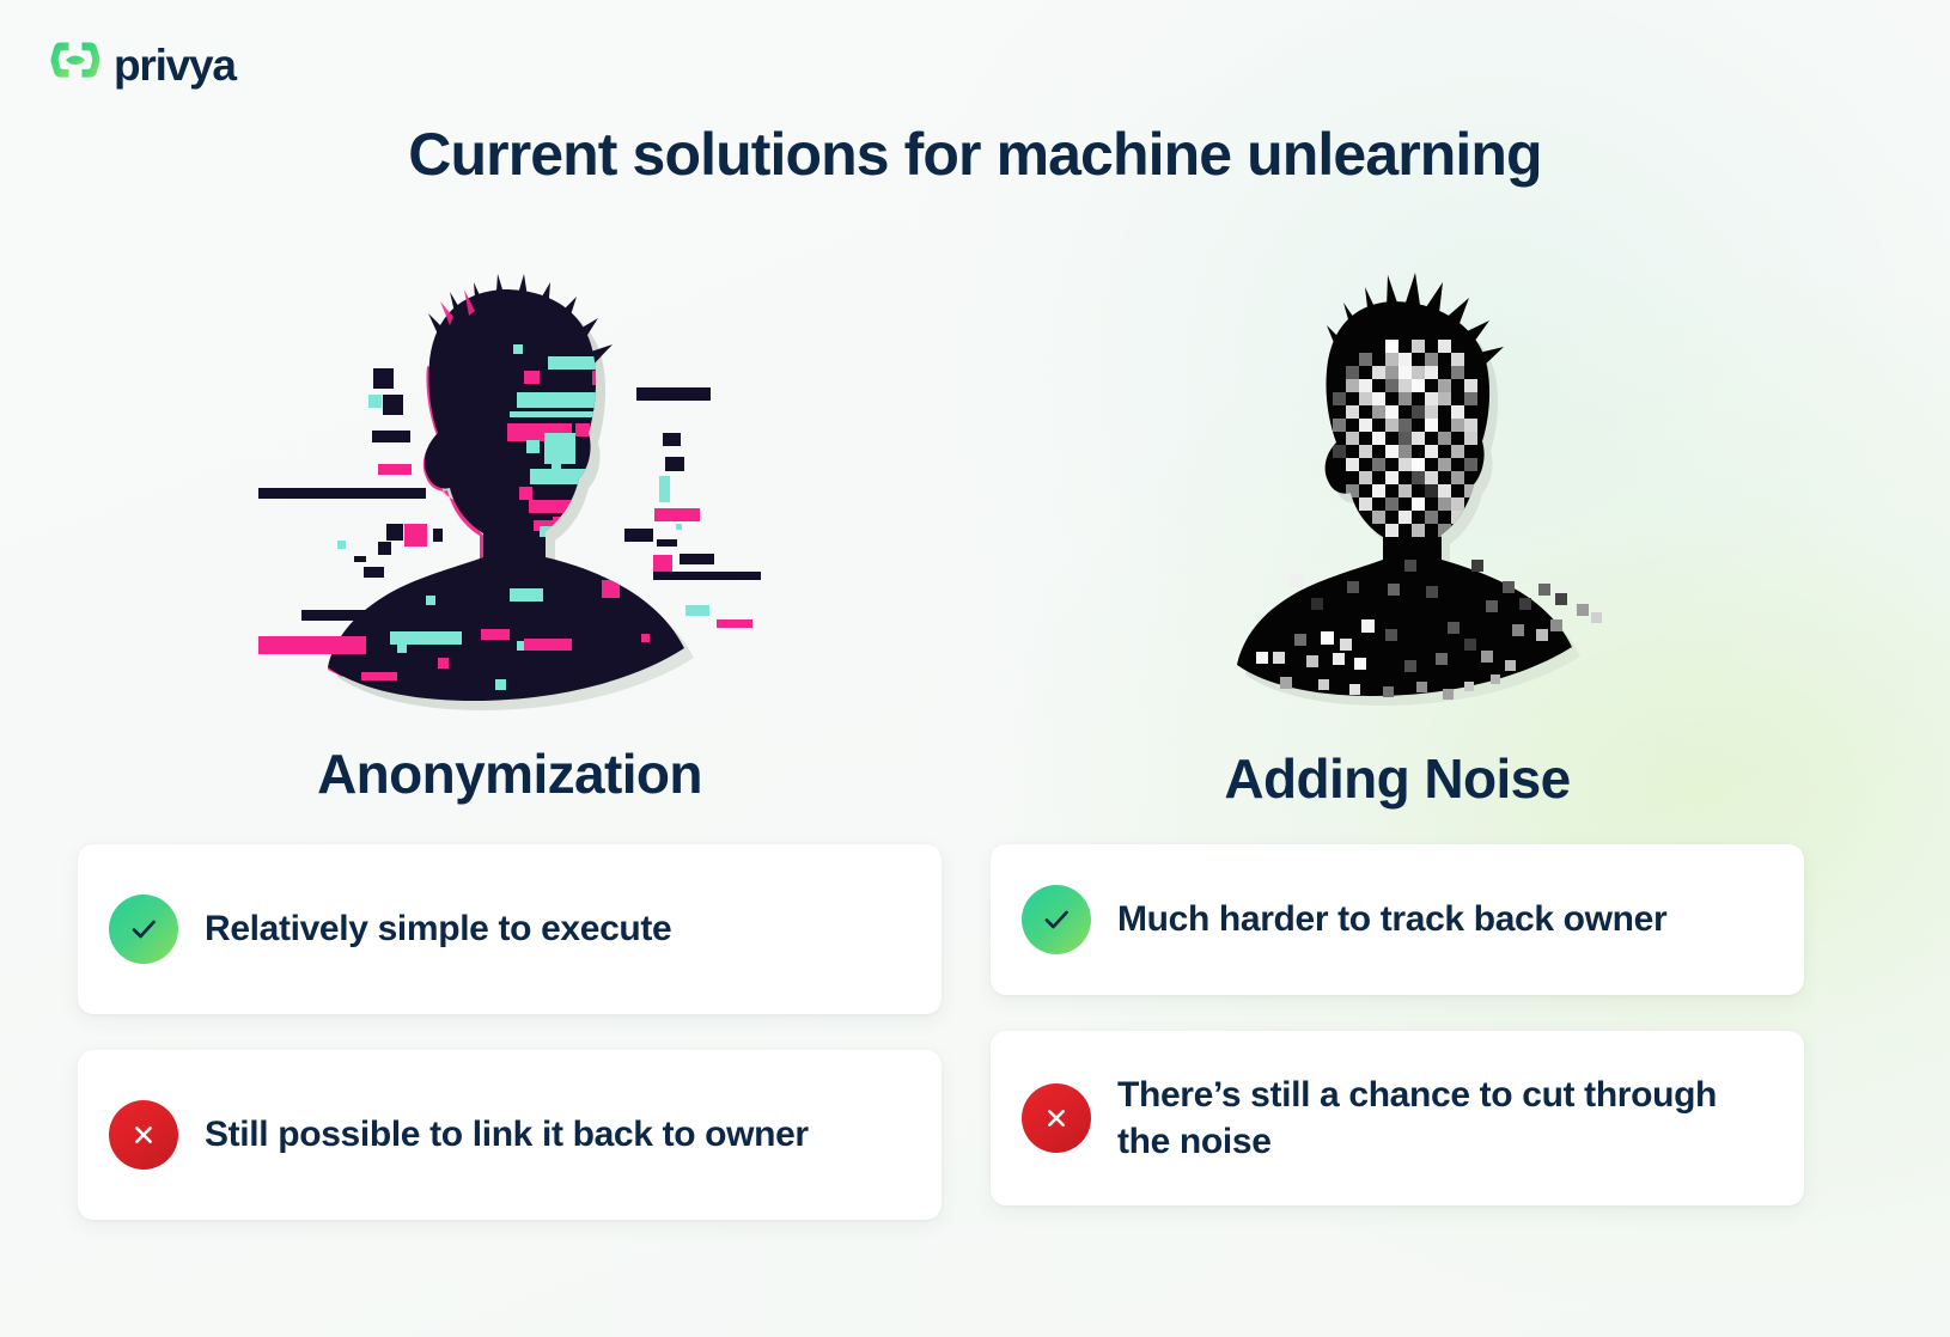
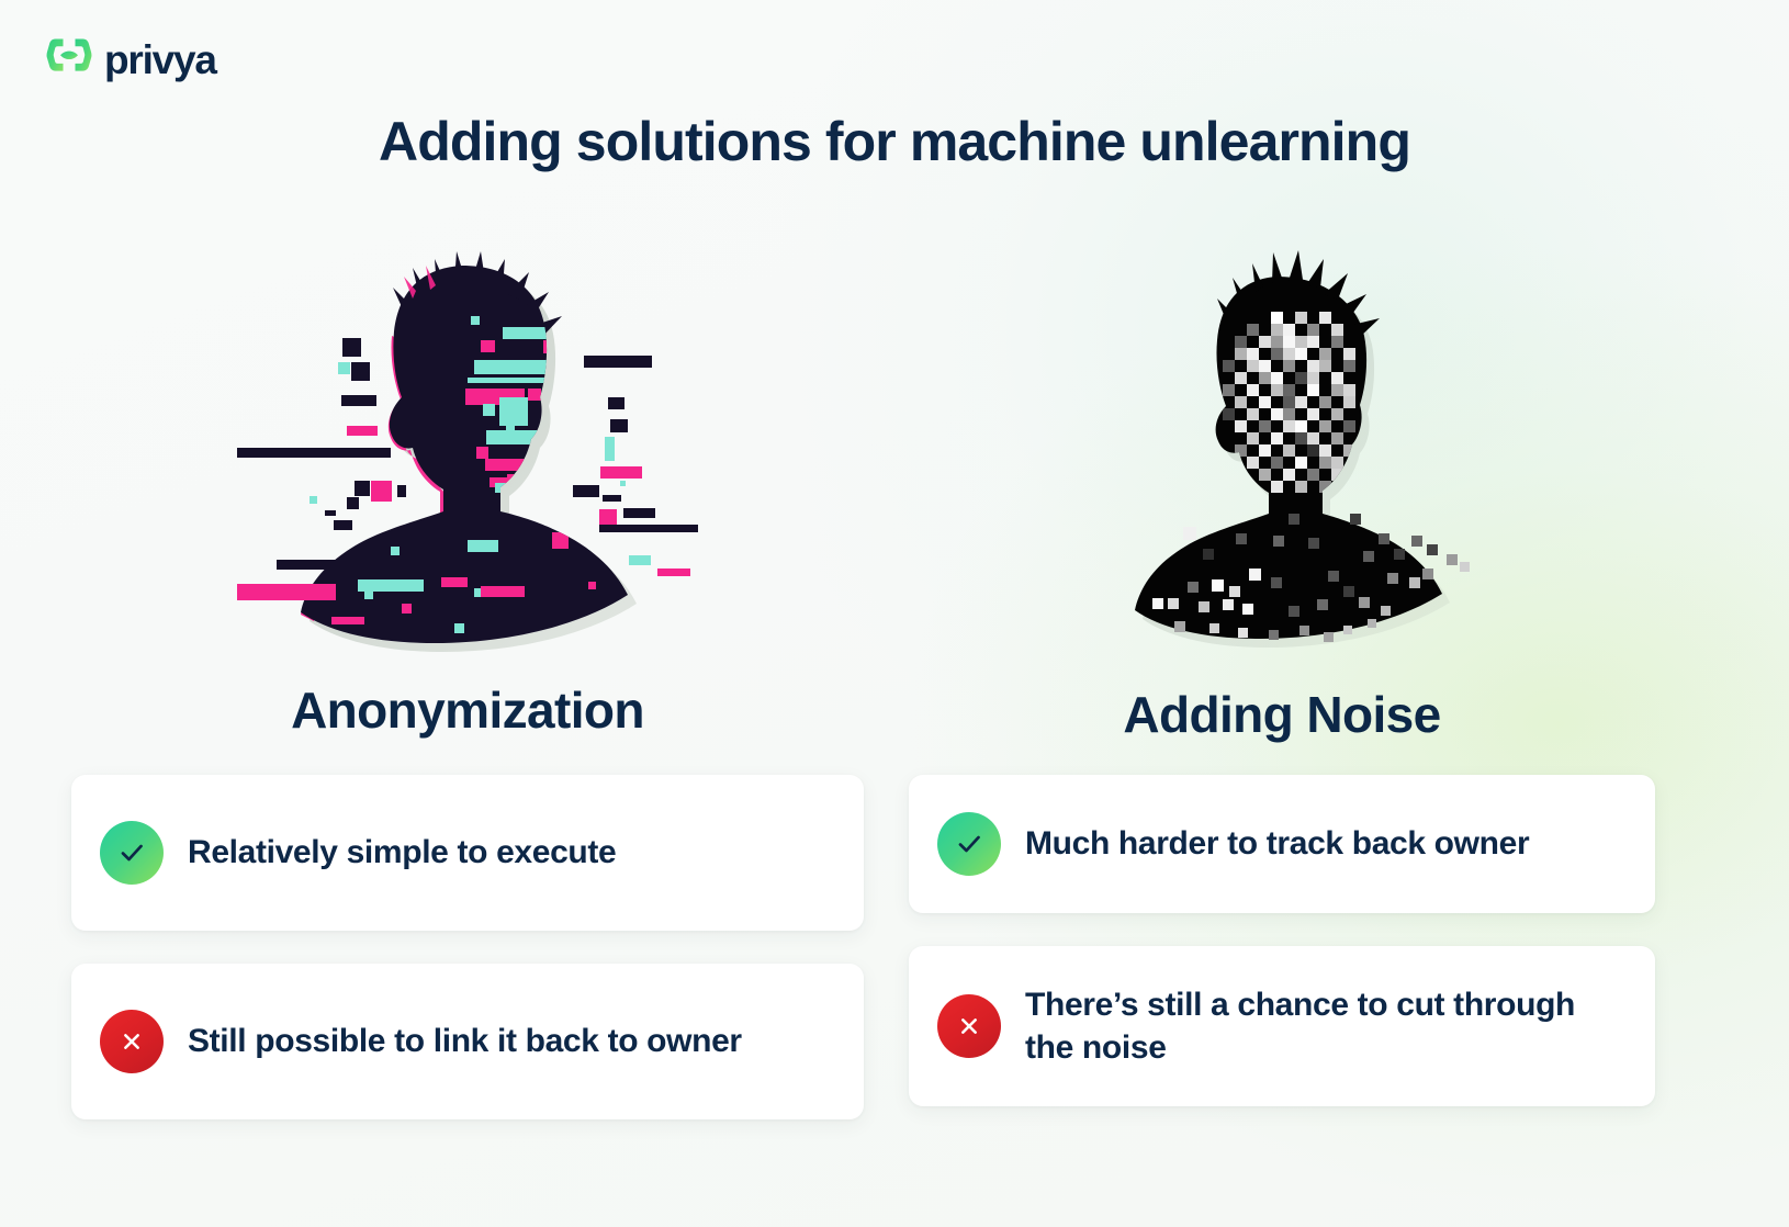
  privya
- Current solutions for machine unlearning
+ Adding solutions for machine unlearning
  Anonymization
  Relatively simple to execute
  Still possible to link it back to owner
  Adding Noise
  Much harder to track back owner
  There’s still a chance to cut through the noise
